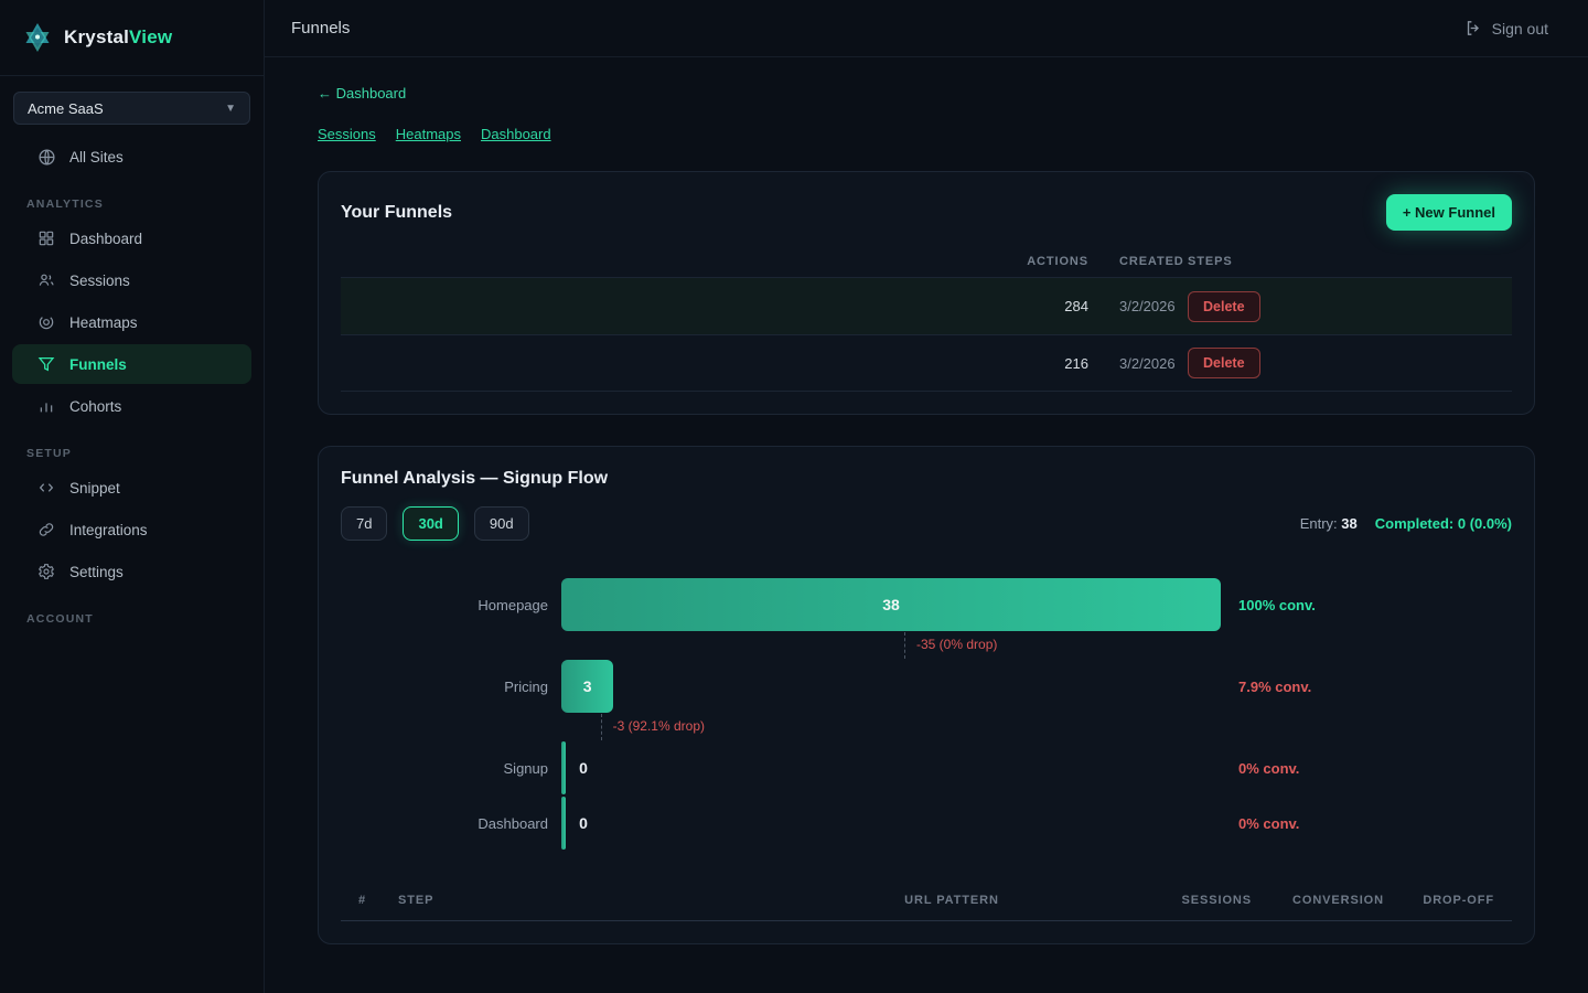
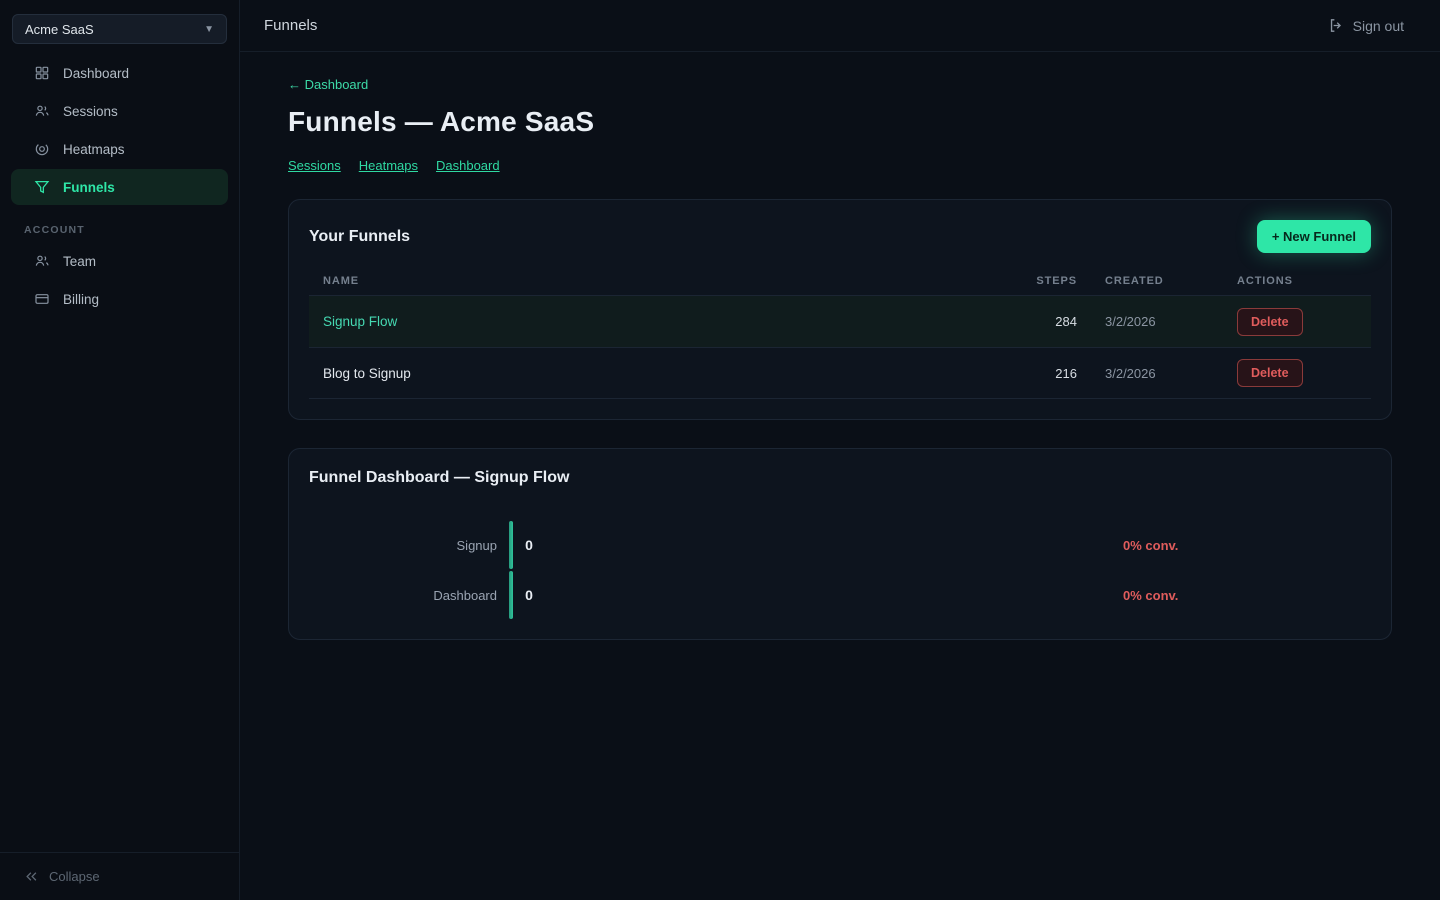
- KrystalView
  Acme SaaS
  ▼
- All Sites
- ANALYTICS
  Dashboard
  Sessions
  Heatmaps
  Funnels
- Cohorts
- SETUP
- Snippet
- Integrations
- Settings
  ACCOUNT
+ Team
+ Billing
+ Collapse
  Funnels
  Sign out
  ← Dashboard
+ Funnels — Acme SaaS
  Sessions
  Heatmaps
  Dashboard
  Your Funnels
  + New Funnel
+ NAME
- ACTIONS
+ STEPS
  CREATED
- STEPS
+ ACTIONS
+ Signup Flow
  284
  3/2/2026
  Delete
+ Blog to Signup
  216
  3/2/2026
  Delete
- Funnel Analysis — Signup Flow
+ Funnel Dashboard — Signup Flow
- 7d
- 30d
- 90d
- Entry: 38
- Completed: 0 (0.0%)
- Homepage
- 38
- 100% conv.
- -35 (0% drop)
- Pricing
- 3
- 7.9% conv.
- -3 (92.1% drop)
  Signup
  0
  0% conv.
  Dashboard
  0
  0% conv.
- #
- STEP
- URL PATTERN
- SESSIONS
- CONVERSION
- DROP-OFF
